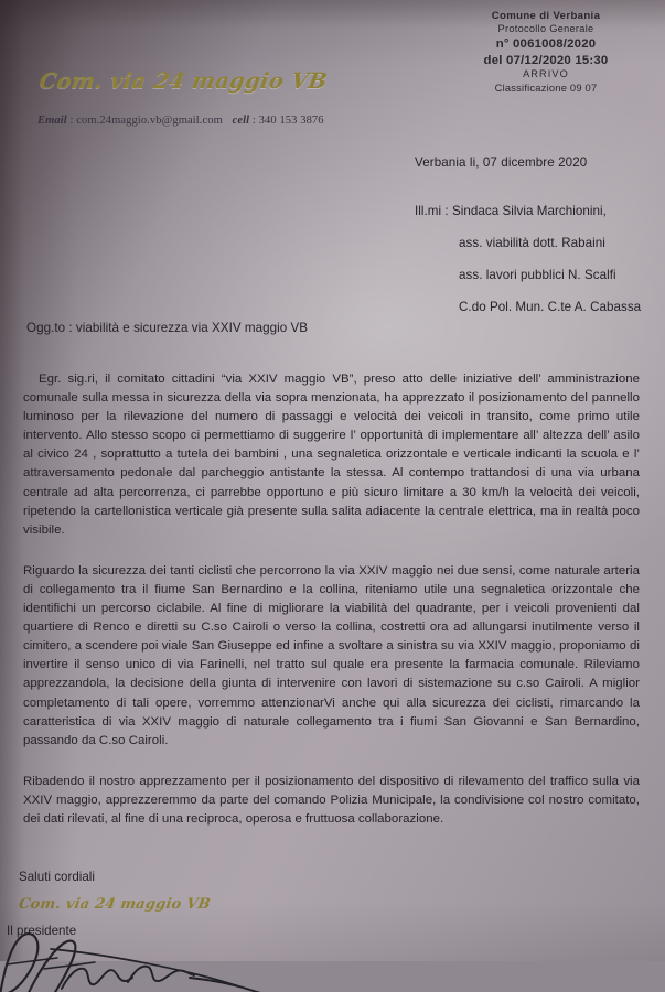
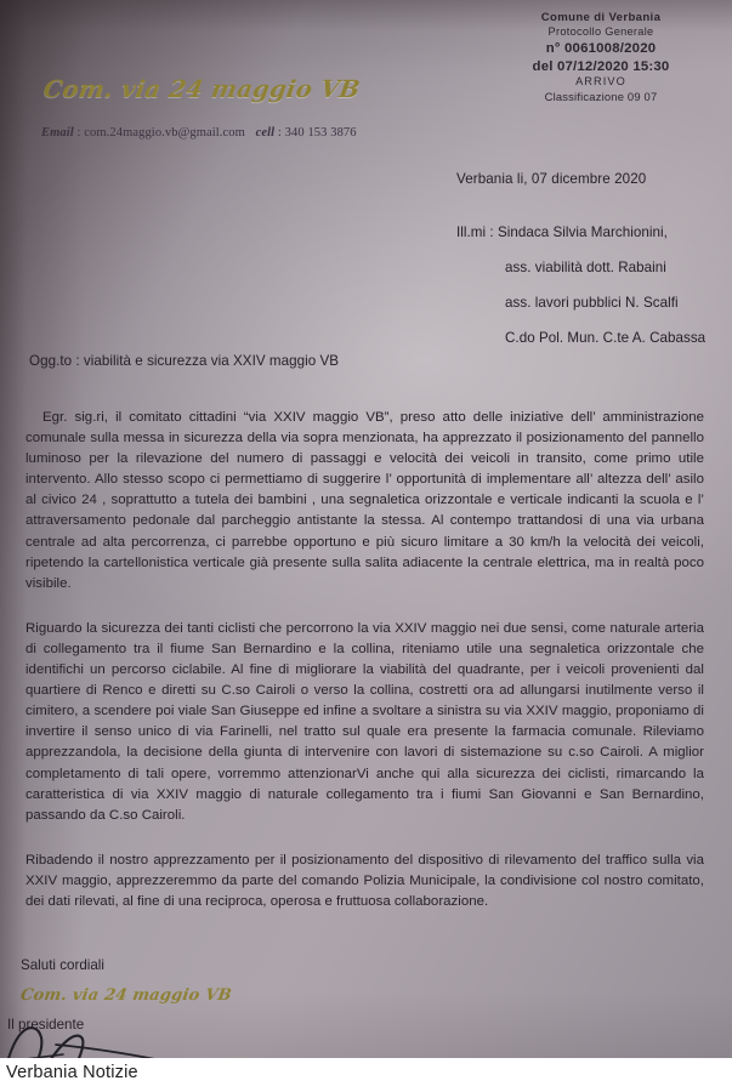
+ Verbania Notizie
